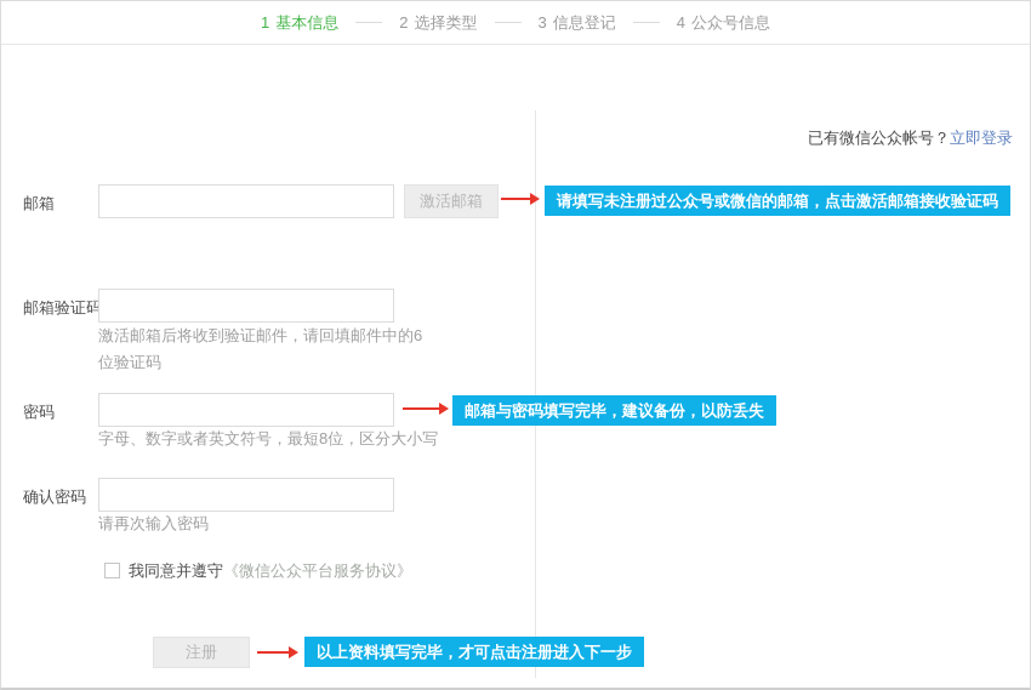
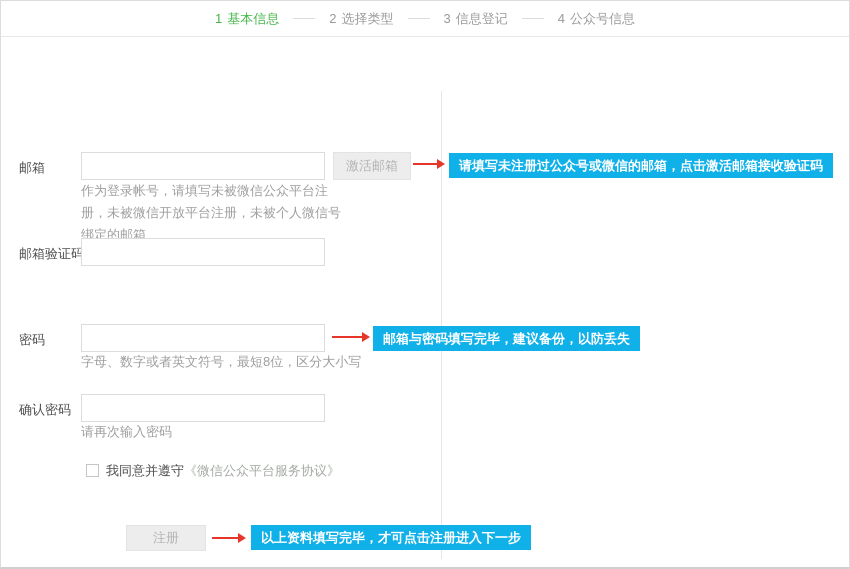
  1 基本信息
  2 选择类型
  3 信息登记
  4 公众号信息
- 已有微信公众帐号？立即登录
  邮箱
  激活邮箱
  请填写未注册过公众号或微信的邮箱，点击激活邮箱接收验证码
+ 作为登录帐号，请填写未被微信公众平台注册，未被微信开放平台注册，未被个人微信号绑定的邮箱
  邮箱验证码
- 激活邮箱后将收到验证邮件，请回填邮件中的6位验证码
  密码
  邮箱与密码填写完毕，建议备份，以防丢失
  字母、数字或者英文符号，最短8位，区分大小写
  确认密码
  请再次输入密码
  我同意并遵守《微信公众平台服务协议》
  注册
  以上资料填写完毕，才可点击注册进入下一步
